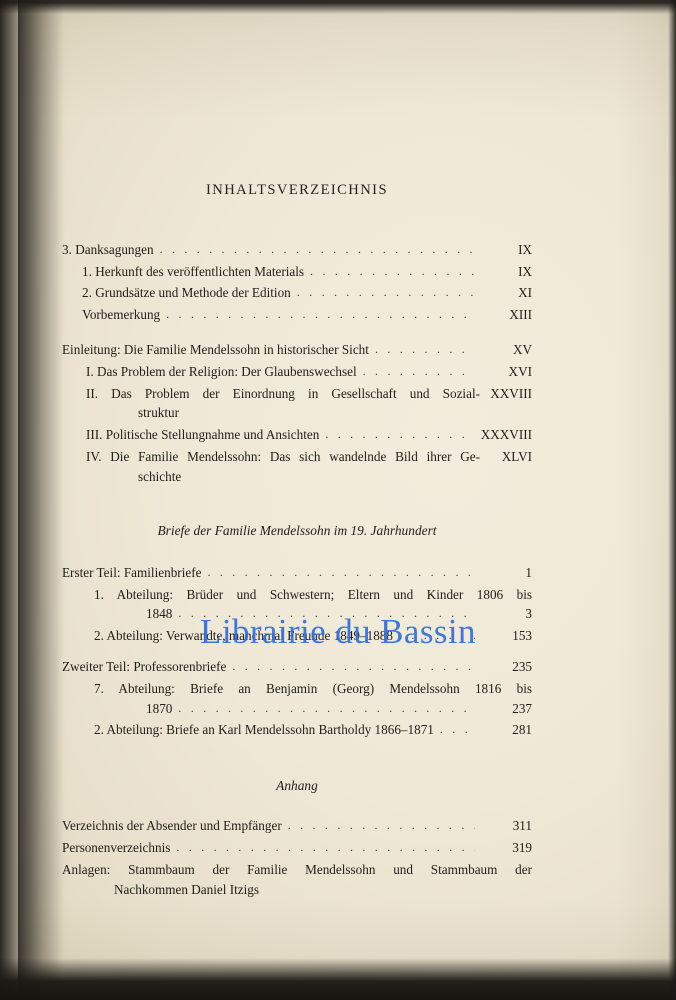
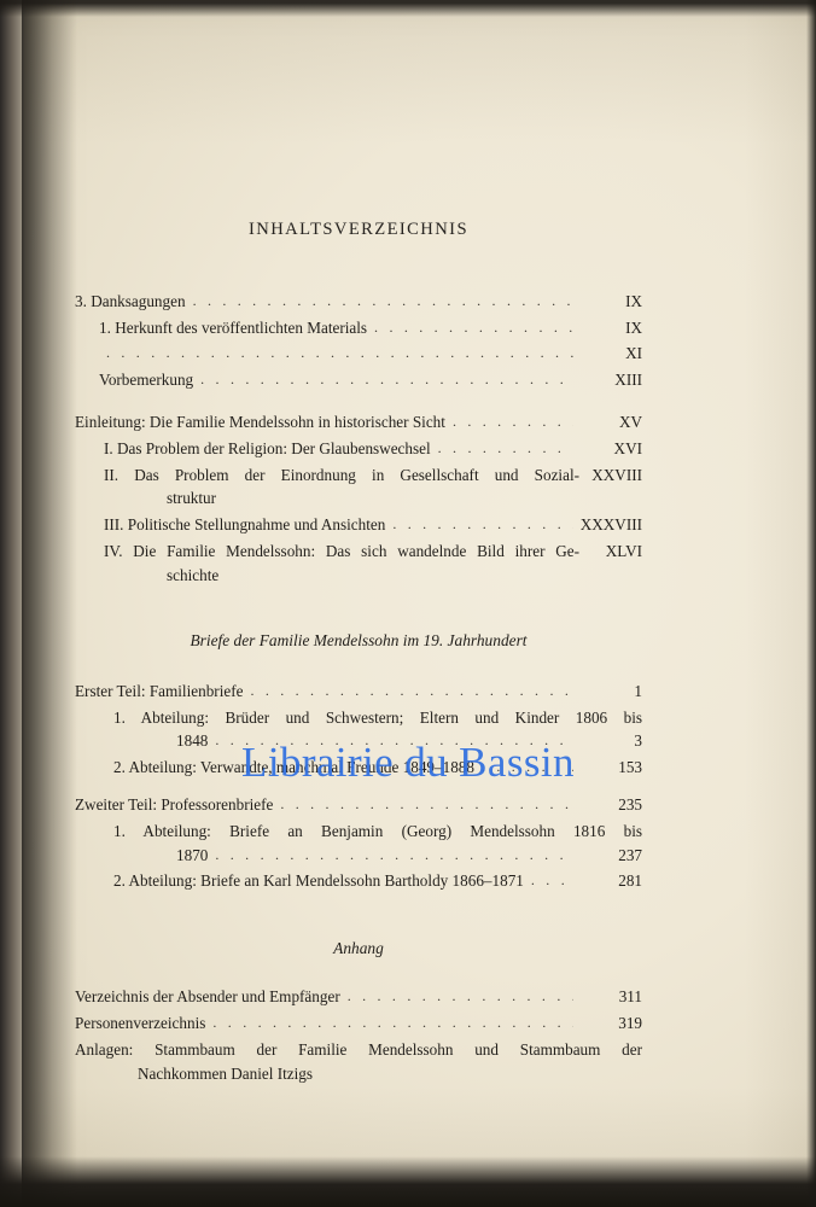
  INHALTSVERZEICHNIS
  3. Danksagungen
  IX
  1. Herkunft des veröffentlichten Materials
  IX
- 2. Grundsätze und Methode der Edition
  XI
  Vorbemerkung
  XIII
  Einleitung: Die Familie Mendelssohn in historischer Sicht
  XV
  I. Das Problem der Religion: Der Glaubenswechsel
  XVI
  II. Das Problem der Einordnung in Gesellschaft und Sozial-
  XXVIII
  struktur
  III. Politische Stellungnahme und Ansichten
  XXXVIII
  IV. Die Familie Mendelssohn: Das sich wandelnde Bild ihrer Ge-
  XLVI
  schichte
  Briefe der Familie Mendelssohn im 19. Jahrhundert
  Erster Teil: Familienbriefe
  1
  1. Abteilung: Brüder und Schwestern; Eltern und Kinder 1806 bis
  1848
  3
  2. Abteilung: Verwandte, manchmal Freunde 1849–1888
  153
  Zweiter Teil: Professorenbriefe
  235
- 7. Abteilung: Briefe an Benjamin (Georg) Mendelssohn 1816 bis
+ 1. Abteilung: Briefe an Benjamin (Georg) Mendelssohn 1816 bis
  1870
  237
  2. Abteilung: Briefe an Karl Mendelssohn Bartholdy 1866–1871
  281
  Anhang
  Verzeichnis der Absender und Empfänger
  311
  Personenverzeichnis
  319
  Anlagen: Stammbaum der Familie Mendelssohn und Stammbaum der
  Nachkommen Daniel Itzigs
  Librairie du Bassin
